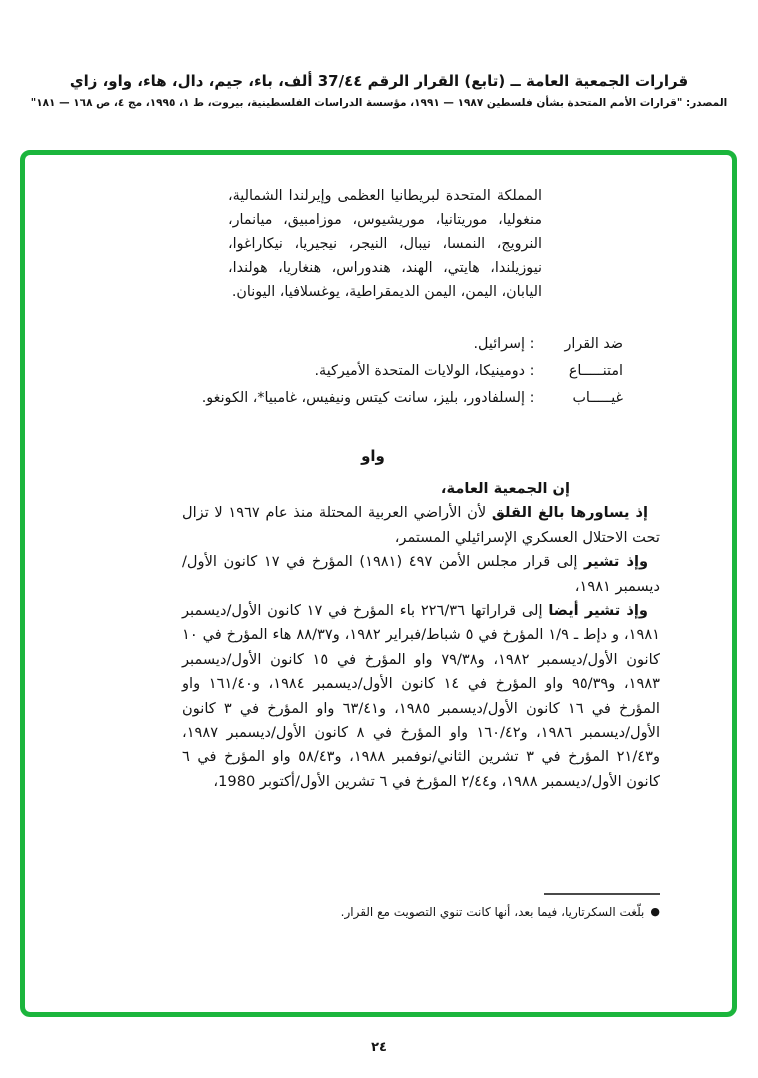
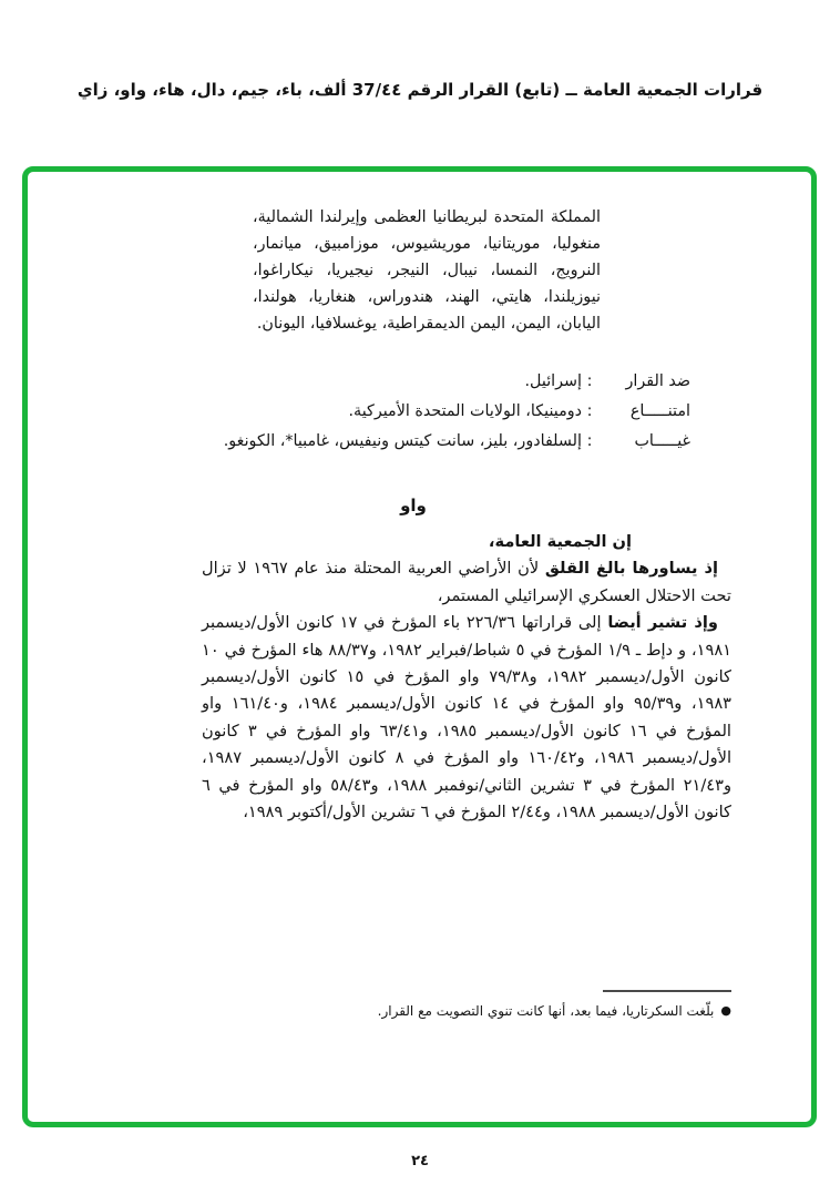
  قرارات الجمعية العامة ــ (تابع) القرار الرقم 37/٤٤ ألف، باء، جيم، دال، هاء، واو، زاي
- المصدر: "قرارات الأمم المتحدة بشأن فلسطين ١٩٨٧ — ١٩٩١، مؤسسة الدراسات الفلسطينية، بيروت، ط ١، ١٩٩٥، مج ٤، ص ١٦٨ — ١٨١"
  المملكة المتحدة لبريطانيا العظمى وإيرلندا الشمالية، منغوليا، موريتانيا، موريشيوس، موزامبيق، ميانمار، النرويج، النمسا، نيبال، النيجر، نيجيريا، نيكاراغوا، نيوزيلندا، هايتي، الهند، هندوراس، هنغاريا، هولندا، اليابان، اليمن، اليمن الديمقراطية، يوغسلافيا، اليونان.
  ضد القرار
  :
  إسرائيل.
  امتنـــــاع
  :
  دومينيكا، الولايات المتحدة الأميركية.
  غيـــــاب
  :
  إلسلفادور، بليز، سانت كيتس ونيفيس، غامبيا*، الكونغو.
  واو
  إن الجمعية العامة،
  إذ يساورها بالغ القلق لأن الأراضي العربية المحتلة منذ عام ١٩٦٧ لا تزال تحت الاحتلال العسكري الإسرائيلي المستمر،
- وإذ تشير إلى قرار مجلس الأمن ٤٩٧ (١٩٨١) المؤرخ في ١٧ كانون الأول/ديسمبر ١٩٨١،
- وإذ تشير أيضا إلى قراراتها ٢٢٦/٣٦ باء المؤرخ في ١٧ كانون الأول/ديسمبر ١٩٨١، و دإط ـ ١/٩ المؤرخ في ٥ شباط/فبراير ١٩٨٢، و٨٨/٣٧ هاء المؤرخ في ١٠ كانون الأول/ديسمبر ١٩٨٢، و٧٩/٣٨ واو المؤرخ في ١٥ كانون الأول/ديسمبر ١٩٨٣، و٩٥/٣٩ واو المؤرخ في ١٤ كانون الأول/ديسمبر ١٩٨٤، و١٦١/٤٠ واو المؤرخ في ١٦ كانون الأول/ديسمبر ١٩٨٥، و٦٣/٤١ واو المؤرخ في ٣ كانون الأول/ديسمبر ١٩٨٦، و١٦٠/٤٢ واو المؤرخ في ٨ كانون الأول/ديسمبر ١٩٨٧، و٢١/٤٣ المؤرخ في ٣ تشرين الثاني/نوفمبر ١٩٨٨، و٥٨/٤٣ واو المؤرخ في ٦ كانون الأول/ديسمبر ١٩٨٨، و٢/٤٤ المؤرخ في ٦ تشرين الأول/أكتوبر 1980،
+ وإذ تشير أيضا إلى قراراتها ٢٢٦/٣٦ باء المؤرخ في ١٧ كانون الأول/ديسمبر ١٩٨١، و دإط ـ ١/٩ المؤرخ في ٥ شباط/فبراير ١٩٨٢، و٨٨/٣٧ هاء المؤرخ في ١٠ كانون الأول/ديسمبر ١٩٨٢، و٧٩/٣٨ واو المؤرخ في ١٥ كانون الأول/ديسمبر ١٩٨٣، و٩٥/٣٩ واو المؤرخ في ١٤ كانون الأول/ديسمبر ١٩٨٤، و١٦١/٤٠ واو المؤرخ في ١٦ كانون الأول/ديسمبر ١٩٨٥، و٦٣/٤١ واو المؤرخ في ٣ كانون الأول/ديسمبر ١٩٨٦، و١٦٠/٤٢ واو المؤرخ في ٨ كانون الأول/ديسمبر ١٩٨٧، و٢١/٤٣ المؤرخ في ٣ تشرين الثاني/نوفمبر ١٩٨٨، و٥٨/٤٣ واو المؤرخ في ٦ كانون الأول/ديسمبر ١٩٨٨، و٢/٤٤ المؤرخ في ٦ تشرين الأول/أكتوبر ١٩٨٩،
  ●
  بلّغت السكرتاريا، فيما بعد، أنها كانت تنوي التصويت مع القرار.
  ٢٤
